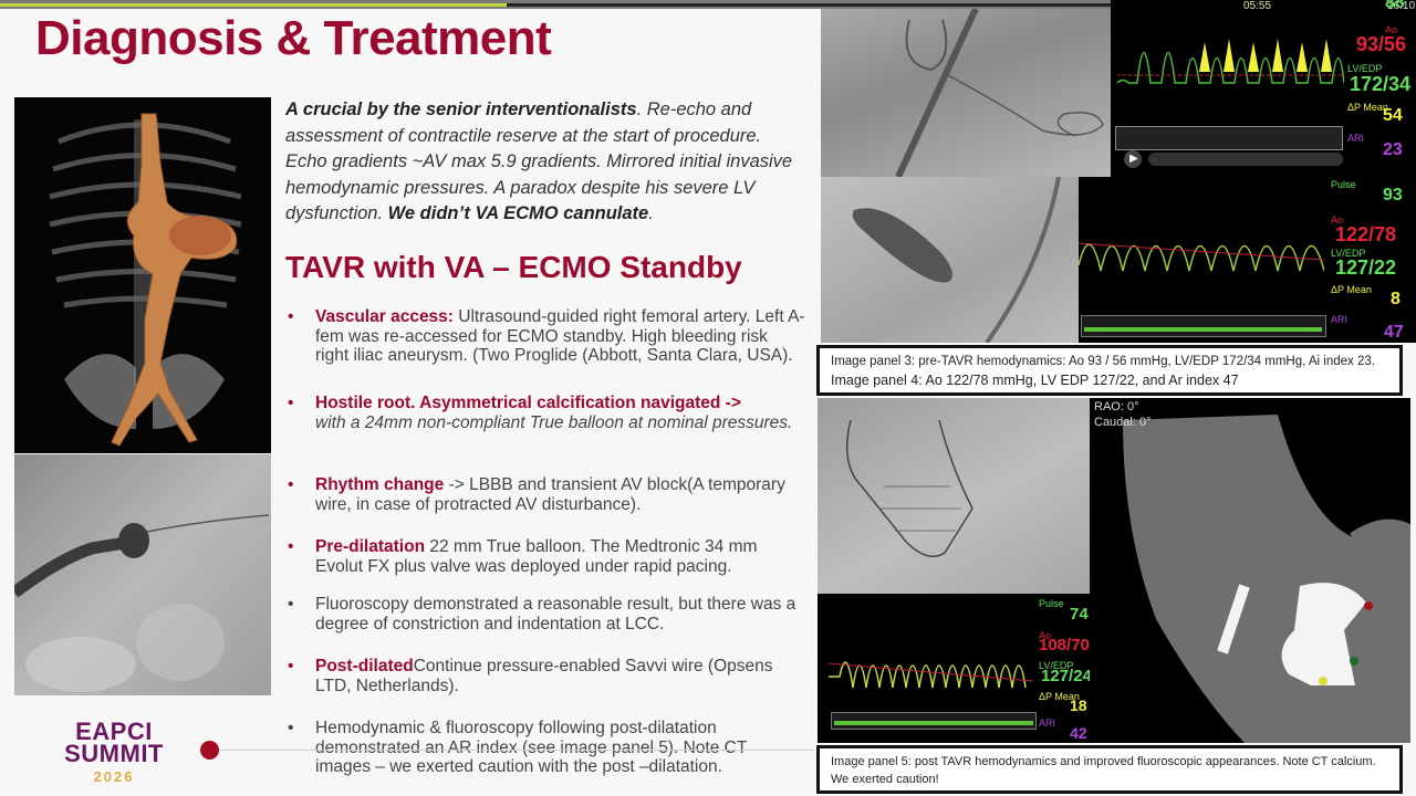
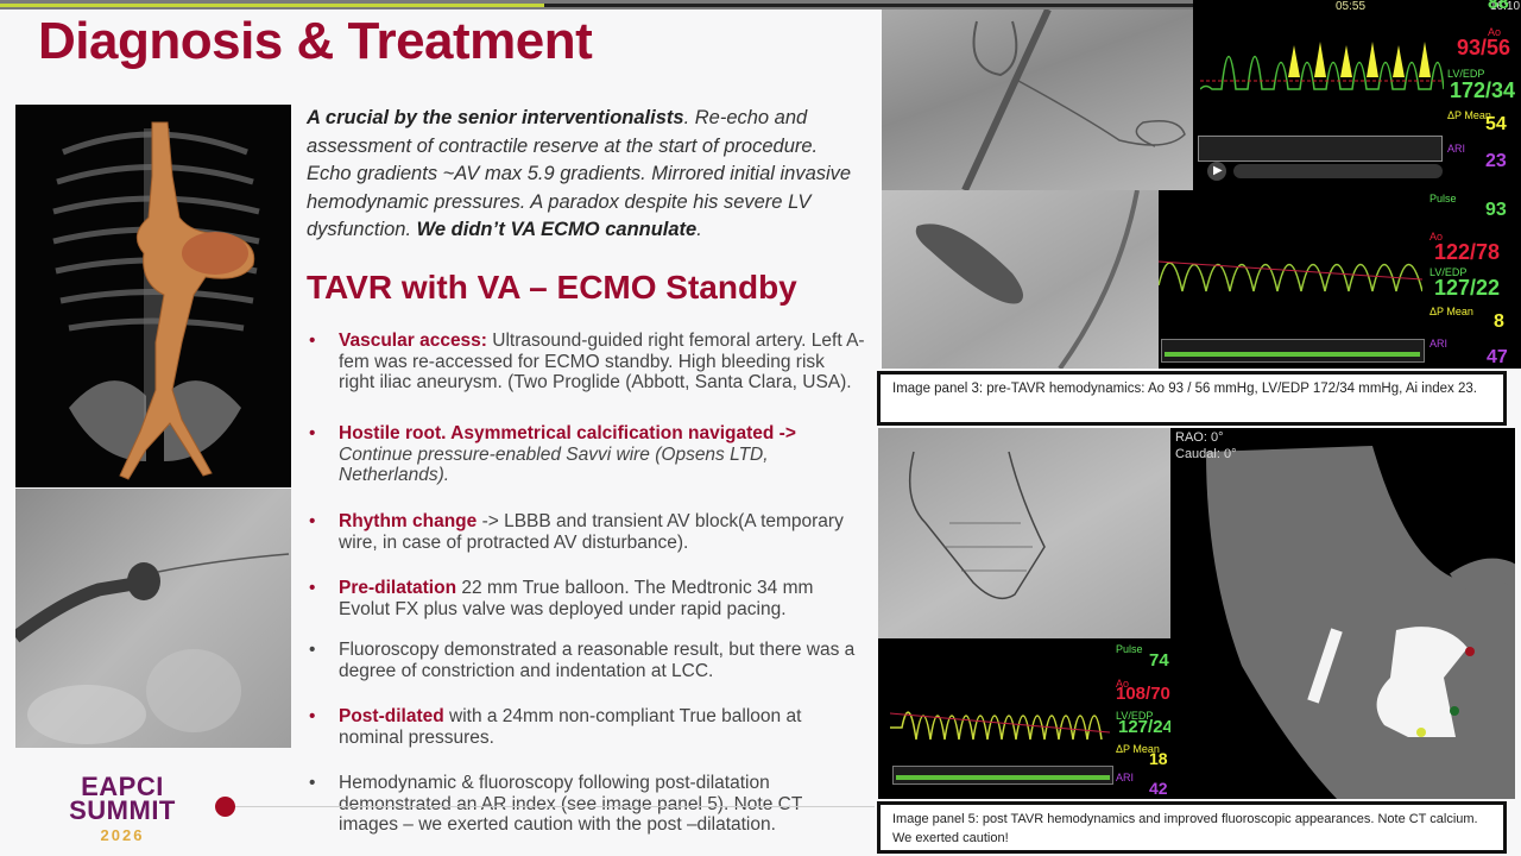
  Diagnosis & Treatment
  A crucial by the senior interventionalists. Re-echo and assessment of contractile reserve at the start of procedure. Echo gradients ~AV max 5.9 gradients. Mirrored initial invasive hemodynamic pressures. A paradox despite his severe LV dysfunction. We didn’t VA ECMO cannulate.
  TAVR with VA – ECMO Standby
  •
  Vascular access: Ultrasound-guided right femoral artery. Left A-fem was re-accessed for ECMO standby. High bleeding risk right iliac aneurysm. (Two Proglide (Abbott, Santa Clara, USA).
  •
  Hostile root. Asymmetrical calcification navigated ->
- with a 24mm non-compliant True balloon at nominal pressures.
+ Continue pressure-enabled Savvi wire (Opsens LTD, Netherlands).
  •
  Rhythm change -> LBBB and transient AV block(A temporary wire, in case of protracted AV disturbance).
  •
  Pre-dilatation 22 mm True balloon. The Medtronic 34 mm Evolut FX plus valve was deployed under rapid pacing.
  •
  Fluoroscopy demonstrated a reasonable result, but there was a degree of constriction and indentation at LCC.
  •
- Post-dilatedContinue pressure-enabled Savvi wire (Opsens LTD, Netherlands).
+ Post-dilated with a 24mm non-compliant True balloon at nominal pressures.
  •
  Hemodynamic & fluoroscopy following post-dilatation demonstrated an AR index (see image panel 5). Note CT images – we exerted caution with the post –dilatation.
  EAPCI
  SUMMIT
  2026
  05:55
  16:10
  88
  Ao
  93/56
  LV/EDP
  172/34
  ΔP Mean
  54
  ARI
  23
  ▶
  Pulse
  93
  Ao
  122/78
  LV/EDP
  127/22
  ΔP Mean
  8
  ARI
  47
  Image panel 3: pre-TAVR hemodynamics: Ao 93 / 56 mmHg, LV/EDP 172/34 mmHg, Ai index 23.
- Image panel 4: Ao 122/78 mmHg, LV EDP 127/22, and Ar index 47
  Pulse
  74
  Ao
  108/70
  LV/EDP
  127/24
  ΔP Mean
  18
  ARI
  42
  RAO: 0°
  Caudal: 0°
  Image panel 5: post TAVR hemodynamics and improved fluoroscopic appearances. Note CT calcium. We exerted caution!
